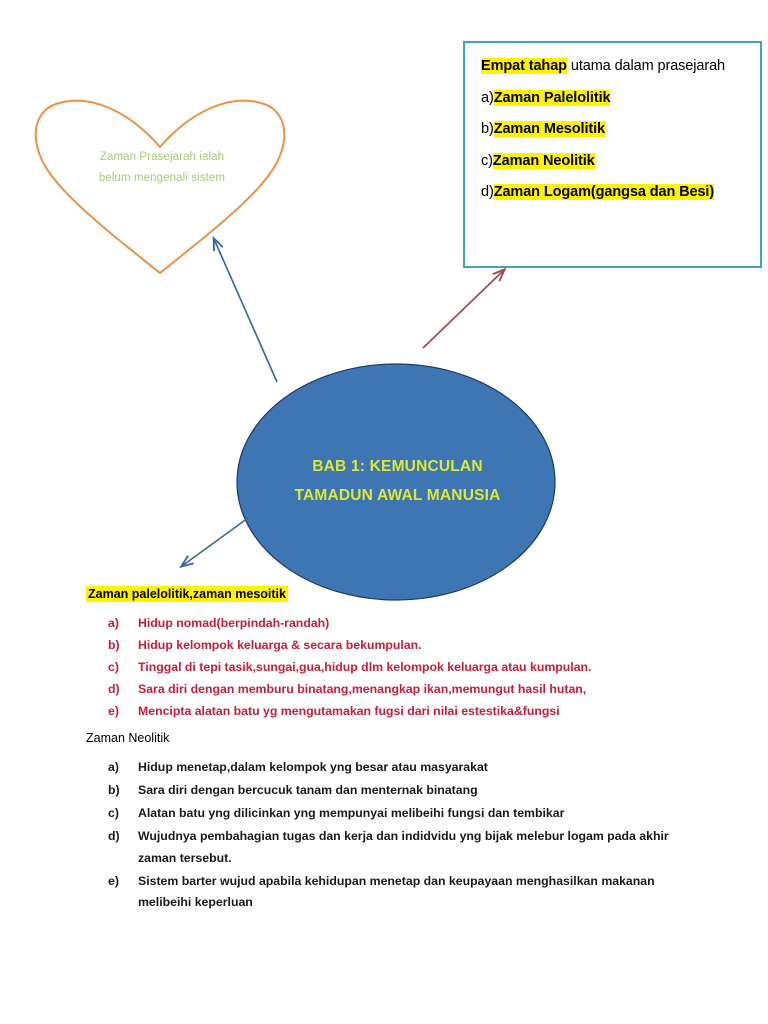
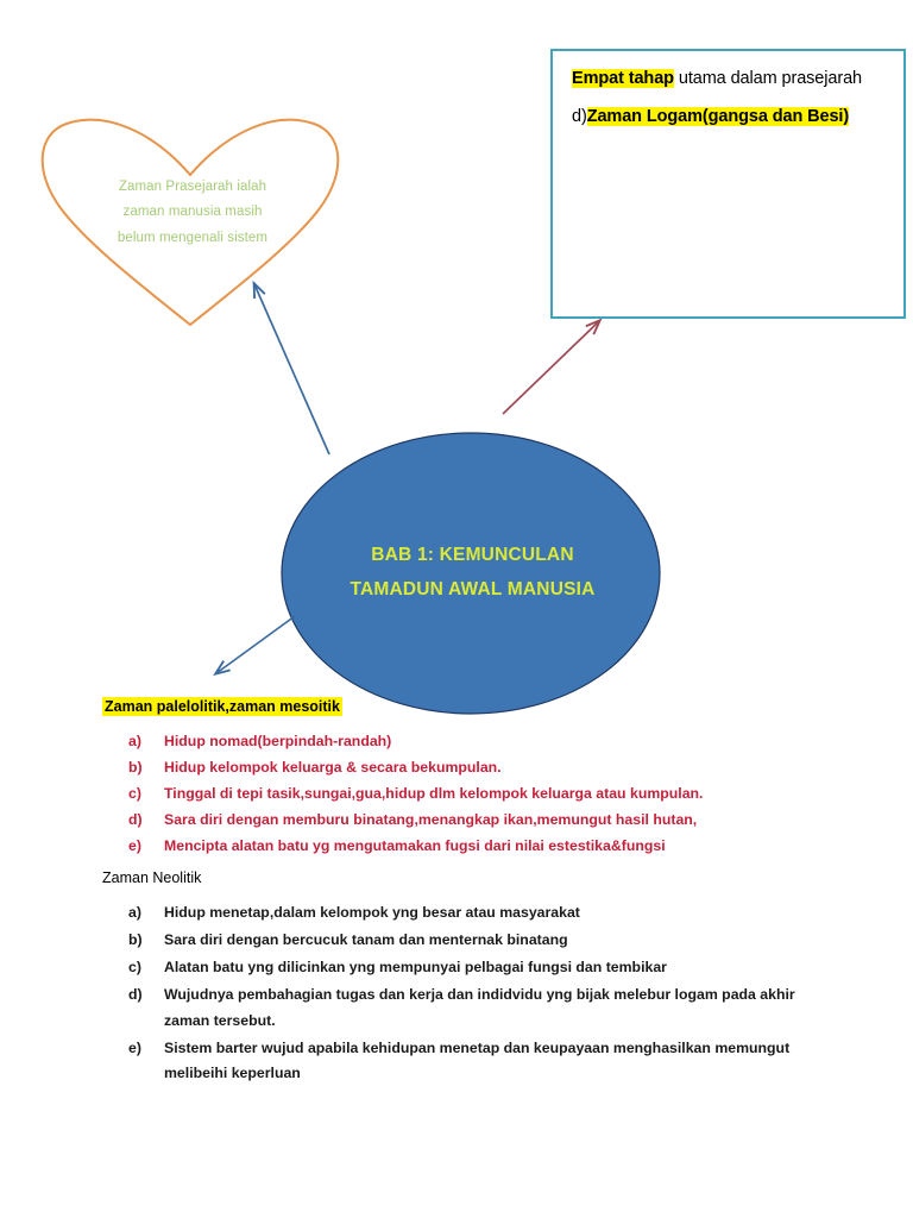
  Zaman Prasejarah ialah
+ zaman manusia masih
  belum mengenali sistem
  BAB 1: KEMUNCULAN
  TAMADUN AWAL MANUSIA
  Empat tahap utama dalam prasejarah
- a)Zaman Palelolitik
- b)Zaman Mesolitik
- c)Zaman Neolitik
  d)Zaman Logam(gangsa dan Besi)
  Zaman palelolitik,zaman mesoitik
  a)
  Hidup nomad(berpindah-randah)
  b)
  Hidup kelompok keluarga & secara bekumpulan.
  c)
  Tinggal di tepi tasik,sungai,gua,hidup dlm kelompok keluarga atau kumpulan.
  d)
  Sara diri dengan memburu binatang,menangkap ikan,memungut hasil hutan,
  e)
  Mencipta alatan batu yg mengutamakan fugsi dari nilai estestika&fungsi
  Zaman Neolitik
  a)
  Hidup menetap,dalam kelompok yng besar atau masyarakat
  b)
  Sara diri dengan bercucuk tanam dan menternak binatang
  c)
- Alatan batu yng dilicinkan yng mempunyai melibeihi fungsi dan tembikar
+ Alatan batu yng dilicinkan yng mempunyai pelbagai fungsi dan tembikar
  d)
  Wujudnya pembahagian tugas dan kerja dan indidvidu yng bijak melebur logam pada akhir zaman tersebut.
  e)
- Sistem barter wujud apabila kehidupan menetap dan keupayaan menghasilkan makanan melibeihi keperluan
+ Sistem barter wujud apabila kehidupan menetap dan keupayaan menghasilkan memungut melibeihi keperluan
